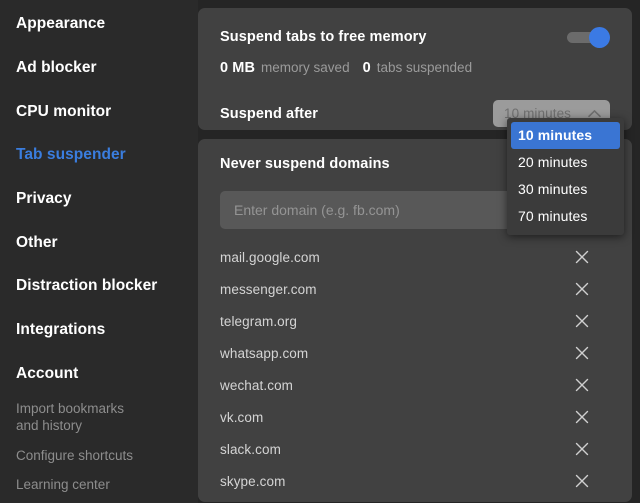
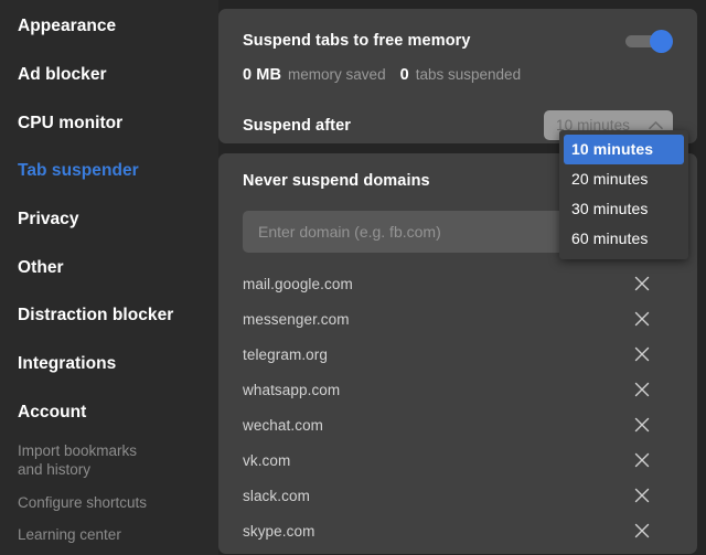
  Appearance
  Ad blocker
  CPU monitor
  Tab suspender
  Privacy
  Other
  Distraction blocker
  Integrations
  Account
  Import bookmarks
  and history
  Configure shortcuts
  Learning center
  Suspend tabs to free memory
  0 MB
  memory saved
  0
  tabs suspended
  Suspend after
  10 minutes
  Never suspend domains
  Enter domain (e.g. fb.com)
  mail.google.com
  messenger.com
  telegram.org
  whatsapp.com
  wechat.com
  vk.com
  slack.com
  skype.com
  10 minutes
  20 minutes
  30 minutes
- 70 minutes
+ 60 minutes
